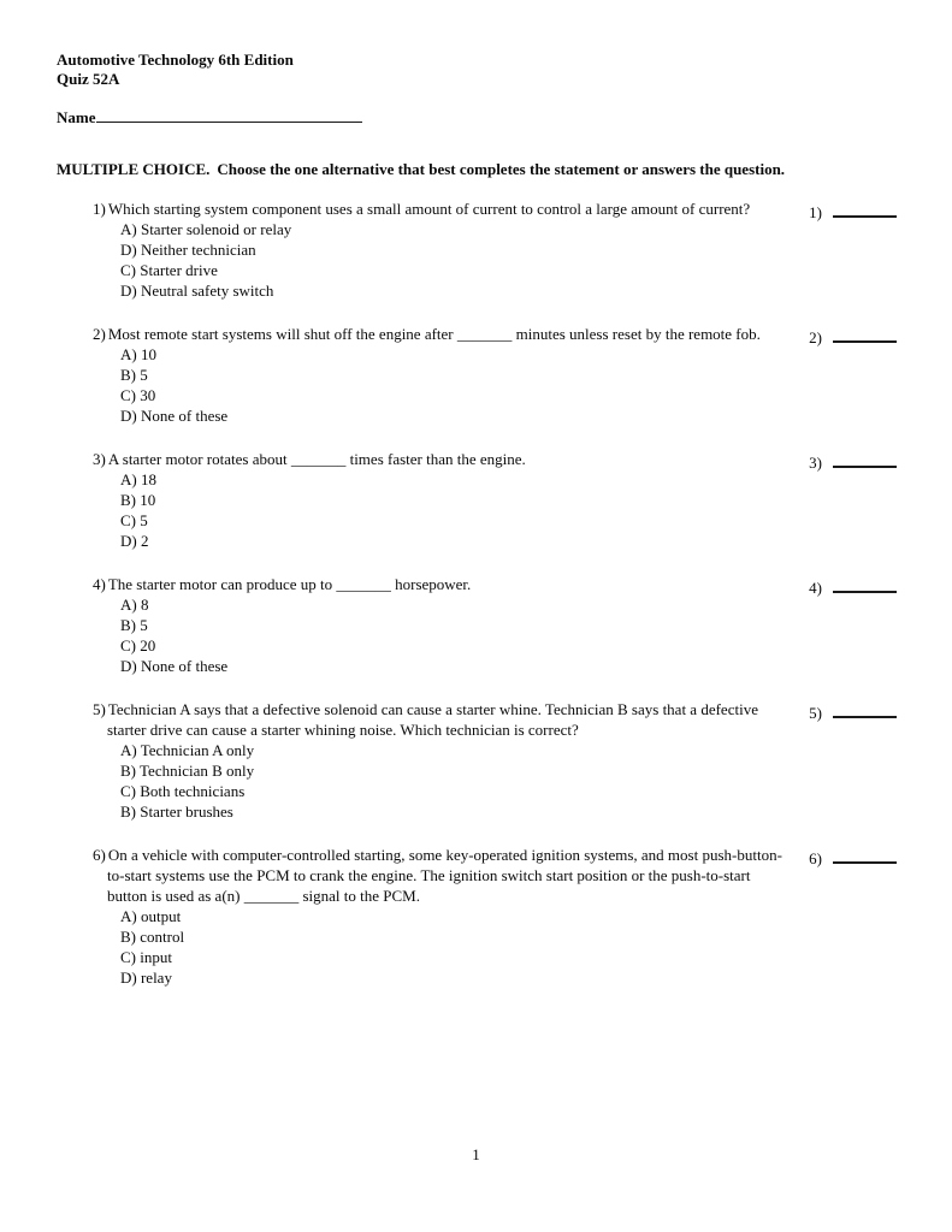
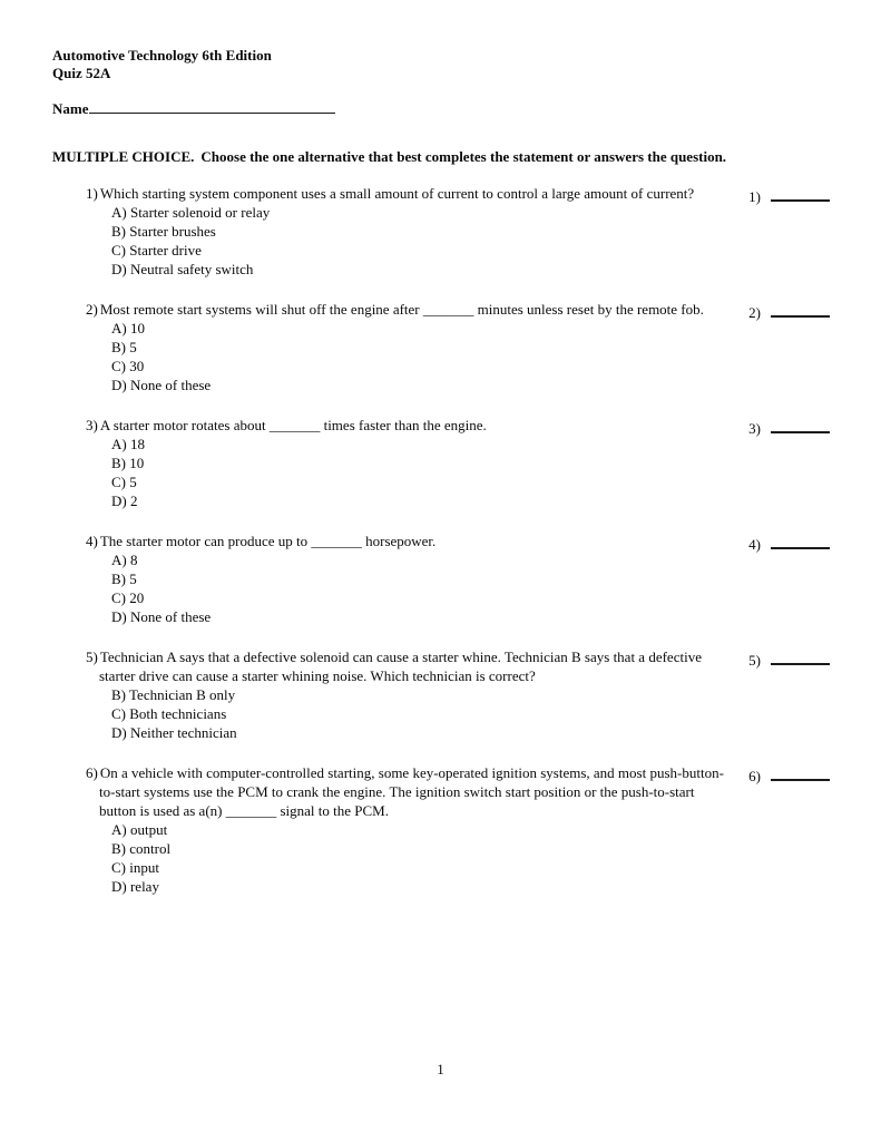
  Automotive Technology 6th Edition
  Quiz 52A
  Name
  MULTIPLE CHOICE. Choose the one alternative that best completes the statement or answers the question.
  1) Which starting system component uses a small amount of current to control a large amount of current?
  A) Starter solenoid or relay
- D) Neither technician
+ B) Starter brushes
  C) Starter drive
  D) Neutral safety switch
  1)
  2) Most remote start systems will shut off the engine after _______ minutes unless reset by the remote fob.
  A) 10
  B) 5
  C) 30
  D) None of these
  2)
  3) A starter motor rotates about _______ times faster than the engine.
  A) 18
  B) 10
  C) 5
  D) 2
  3)
  4) The starter motor can produce up to _______ horsepower.
  A) 8
  B) 5
  C) 20
  D) None of these
  4)
  5) Technician A says that a defective solenoid can cause a starter whine. Technician B says that a defective starter drive can cause a starter whining noise. Which technician is correct?
- A) Technician A only
  B) Technician B only
  C) Both technicians
- B) Starter brushes
+ D) Neither technician
  5)
  6) On a vehicle with computer-controlled starting, some key-operated ignition systems, and most push-button-to-start systems use the PCM to crank the engine. The ignition switch start position or the push-to-start button is used as a(n) _______ signal to the PCM.
  A) output
  B) control
  C) input
  D) relay
  6)
  1
